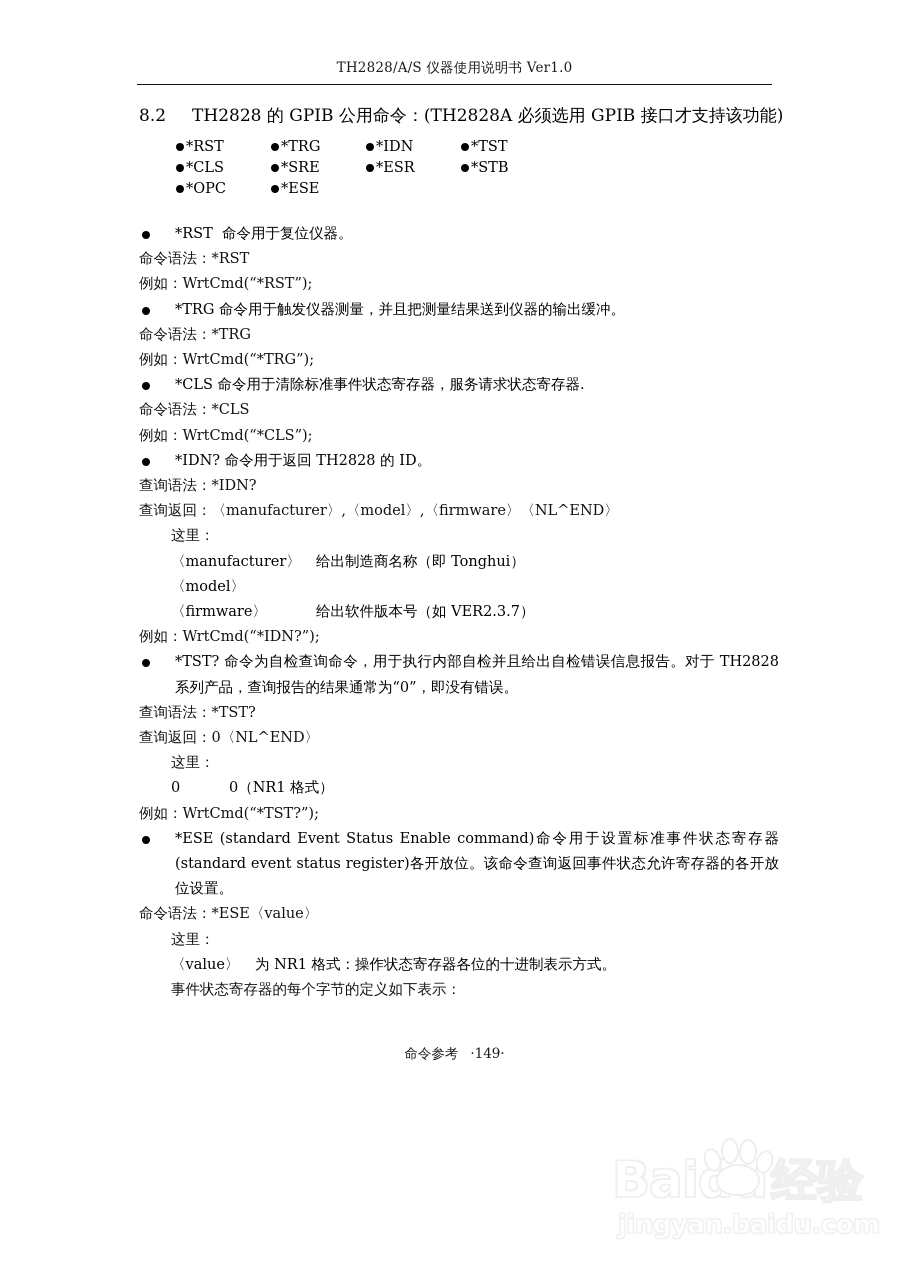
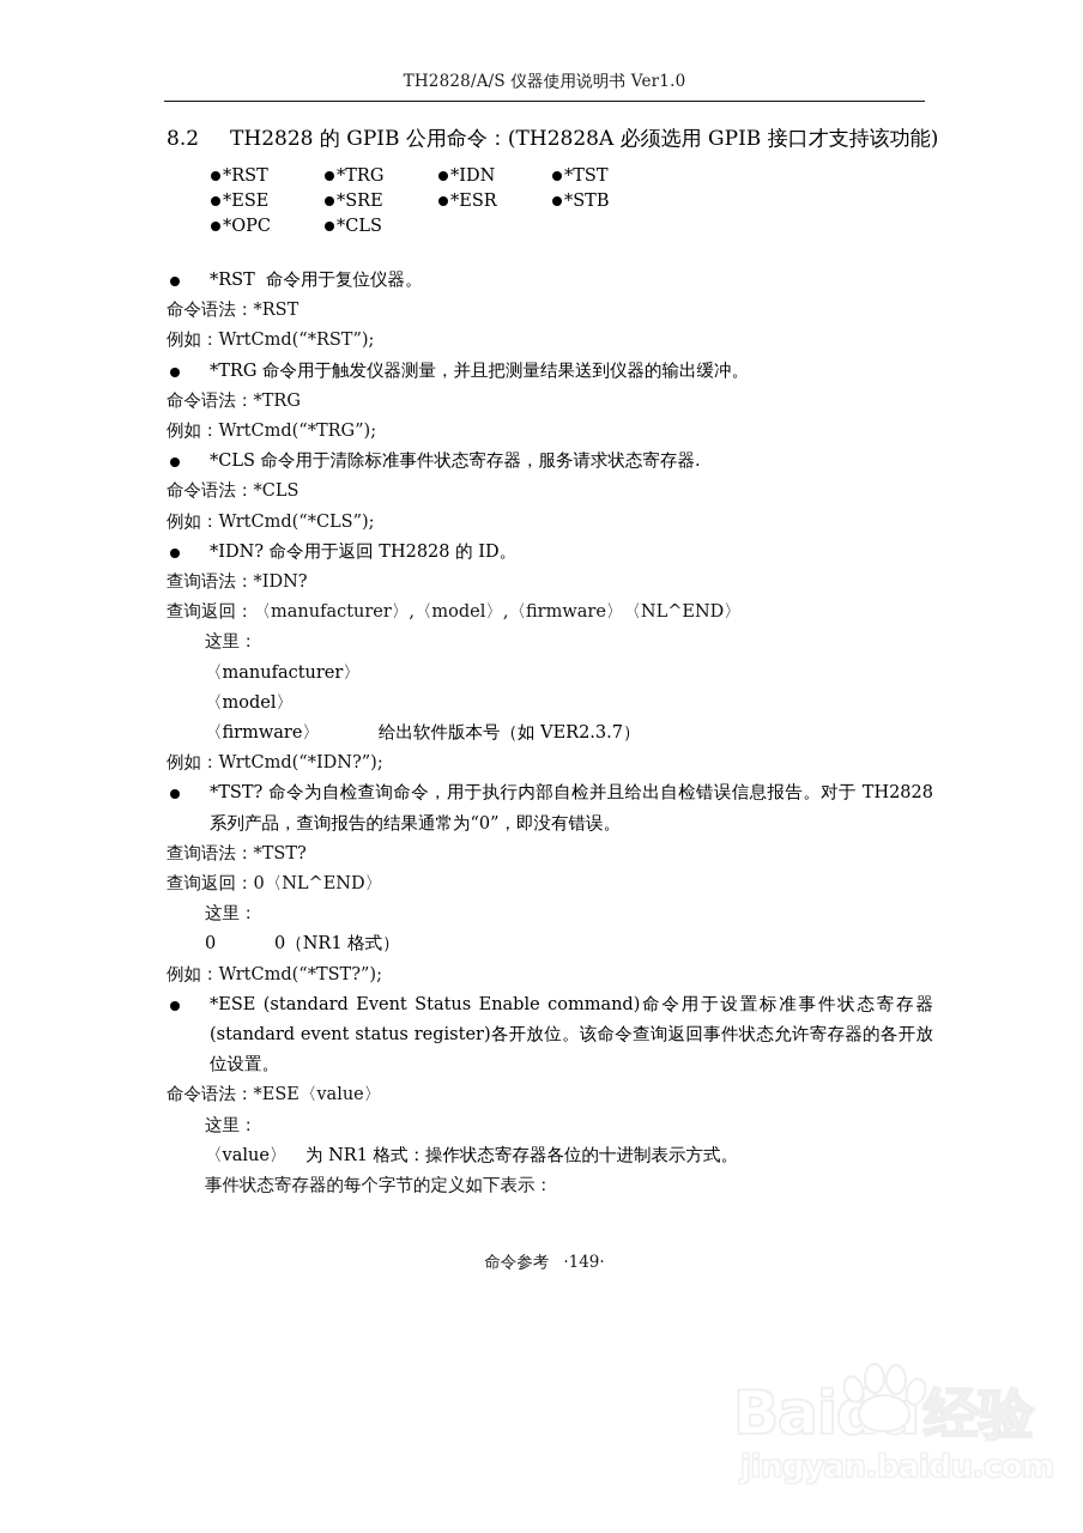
  TH2828/A/S 仪器使用说明书 Ver1.0
  8.2 TH2828 的 GPIB 公用命令：(TH2828A 必须选用 GPIB 接口才支持该功能)
  *RST
  *TRG
  *IDN
  *TST
- *CLS
+ *ESE
  *SRE
  *ESR
  *STB
  *OPC
- *ESE
+ *CLS
  *RST 命令用于复位仪器。
  命令语法：*RST
  例如：WrtCmd(“*RST”);
  *TRG 命令用于触发仪器测量，并且把测量结果送到仪器的输出缓冲。
  命令语法：*TRG
  例如：WrtCmd(“*TRG”);
  *CLS 命令用于清除标准事件状态寄存器，服务请求状态寄存器.
  命令语法：*CLS
  例如：WrtCmd(“*CLS”);
  *IDN? 命令用于返回 TH2828 的 ID。
  查询语法：*IDN?
  查询返回：〈manufacturer〉,〈model〉,〈firmware〉〈NL^END〉
  这里：
  〈manufacturer〉
- 给出制造商名称（即 Tonghui）
  〈model〉
  〈firmware〉
  给出软件版本号（如 VER2.3.7）
  例如：WrtCmd(“*IDN?”);
  *TST? 命令为自检查询命令，用于执行内部自检并且给出自检错误信息报告。对于 TH2828 系列产品，查询报告的结果通常为“0”，即没有错误。
  查询语法：*TST?
  查询返回：0〈NL^END〉
  这里：
  0
  0（NR1 格式）
  例如：WrtCmd(“*TST?”);
  *ESE (standard Event Status Enable command)命令用于设置标准事件状态寄存器 (standard event status register)各开放位。该命令查询返回事件状态允许寄存器的各开放位设置。
  命令语法：*ESE〈value〉
  这里：
  〈value〉
  为 NR1 格式：操作状态寄存器各位的十进制表示方式。
  事件状态寄存器的每个字节的定义如下表示：
  命令参考 ·149·
